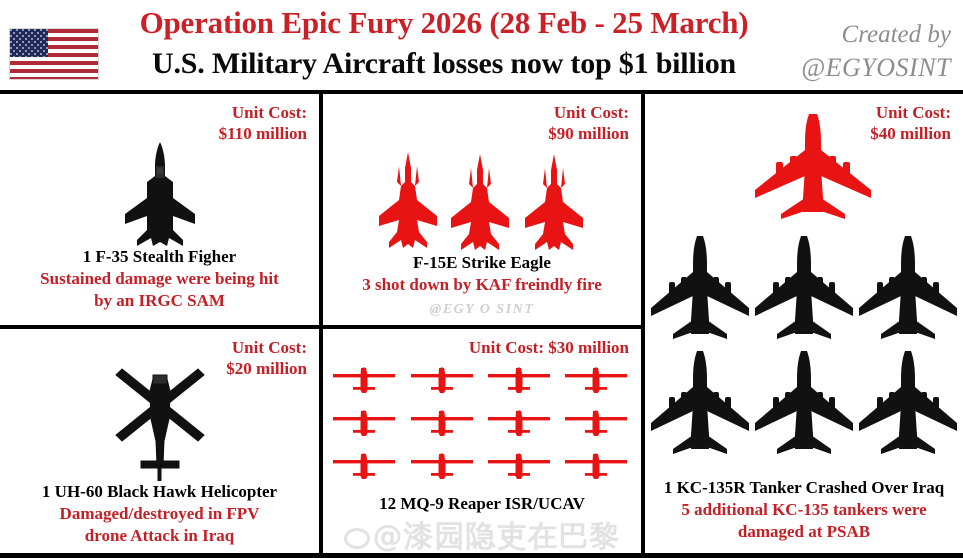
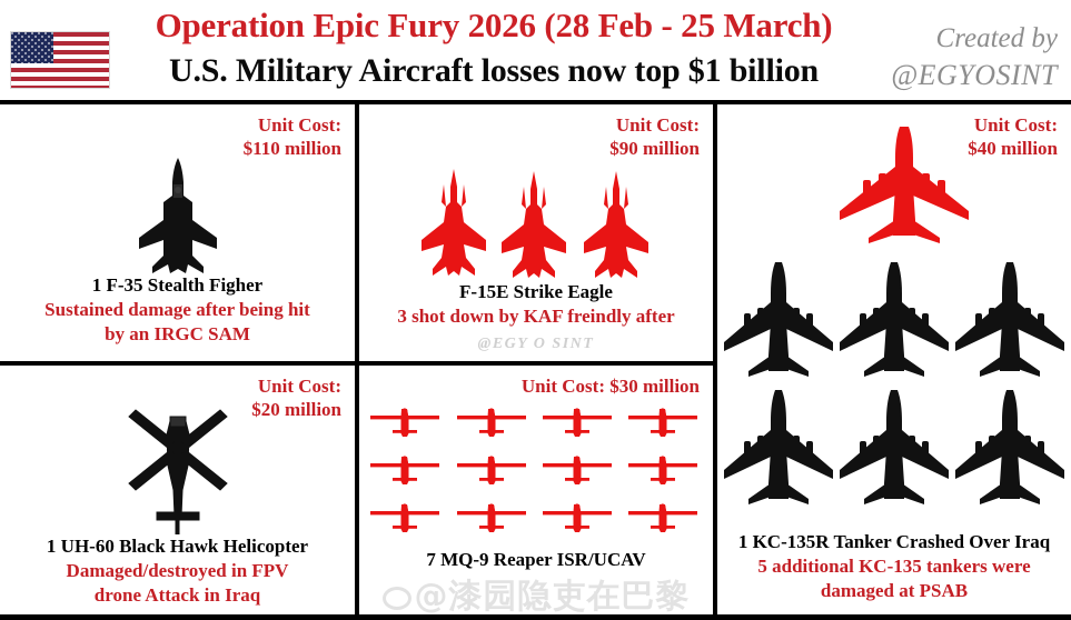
  Operation Epic Fury 2026 (28 Feb - 25 March)
  U.S. Military Aircraft losses now top $1 billion
  Created by
  @EGYOSINT
  Unit Cost:
  $110 million
  1 F-35 Stealth Figher
- Sustained damage were being hit
+ Sustained damage after being hit
  by an IRGC SAM
  Unit Cost:
  $90 million
  F-15E Strike Eagle
- 3 shot down by KAF freindly fire
+ 3 shot down by KAF freindly after
  @EGY O SINT
  Unit Cost:
  $20 million
  1 UH-60 Black Hawk Helicopter
  Damaged/destroyed in FPV
  drone Attack in Iraq
  Unit Cost: $30 million
- 12 MQ-9 Reaper ISR/UCAV
+ 7 MQ-9 Reaper ISR/UCAV
  Unit Cost:
  $40 million
  1 KC-135R Tanker Crashed Over Iraq
  5 additional KC-135 tankers were
  damaged at PSAB
  @漆园隐吏在巴黎
